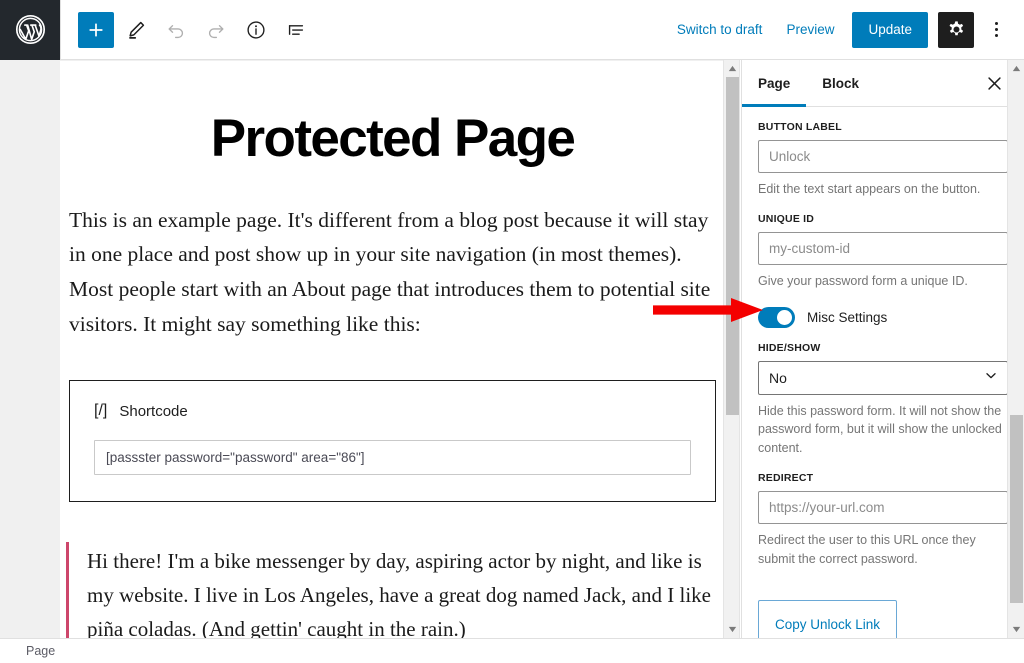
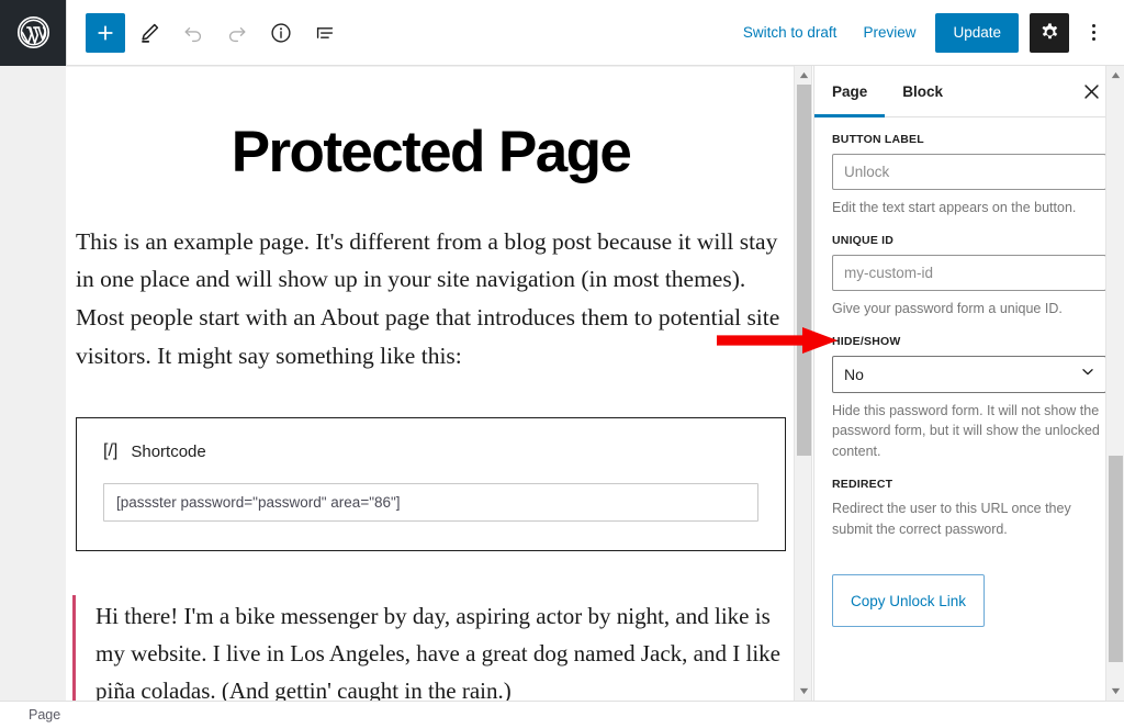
  Switch to draft
  Preview
  Update
  Protected Page
- This is an example page. It's different from a blog post because it will stay in one place and post show up in your site navigation (in most themes). Most people start with an About page that introduces them to potential site visitors. It might say something like this:
+ This is an example page. It's different from a blog post because it will stay in one place and will show up in your site navigation (in most themes). Most people start with an About page that introduces them to potential site visitors. It might say something like this:
  [/]
  Shortcode
  [passster password="password" area="86"]
  Hi there! I'm a bike messenger by day, aspiring actor by night, and like is my website. I live in Los Angeles, have a great dog named Jack, and I like piña coladas. (And gettin' caught in the rain.)
  Page
  Block
  BUTTON LABEL
  Unlock
  Edit the text start appears on the button.
  UNIQUE ID
  my-custom-id
  Give your password form a unique ID.
- Misc Settings
  HIDE/SHOW
  No
  Hide this password form. It will not show the password form, but it will show the unlocked content.
  REDIRECT
- https://your-url.com
  Redirect the user to this URL once they submit the correct password.
  Copy Unlock Link
  Page
